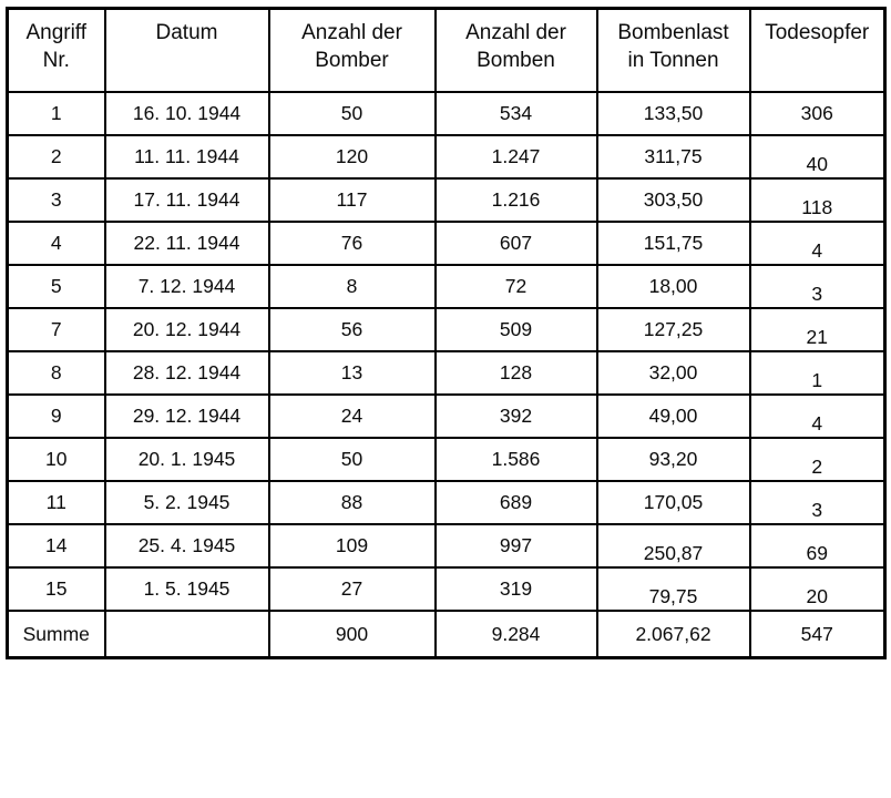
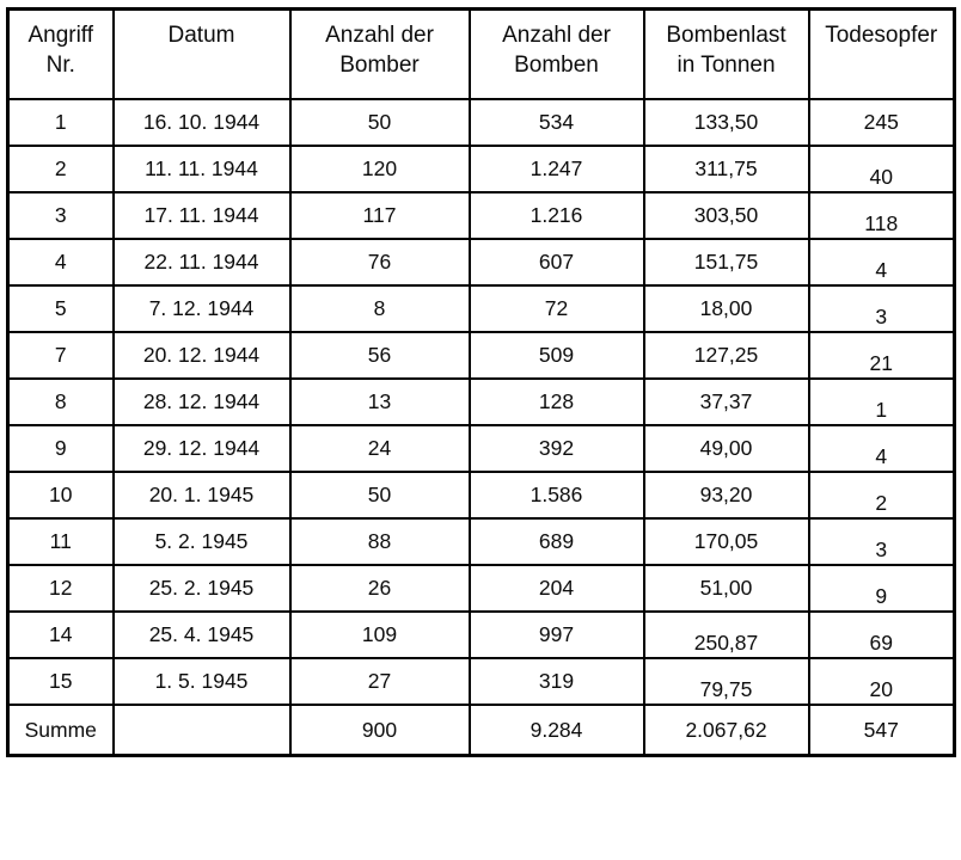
  Angriff Nr.	Datum	Anzahl der Bomber	Anzahl der Bomben	Bombenlast in Tonnen	Todesopfer
- 1	16. 10. 1944	50	534	133,50	306
+ 1	16. 10. 1944	50	534	133,50	245
  2	11. 11. 1944	120	1.247	311,75	40
  3	17. 11. 1944	117	1.216	303,50	118
  4	22. 11. 1944	76	607	151,75	4
  5	7. 12. 1944	8	72	18,00	3
  7	20. 12. 1944	56	509	127,25	21
- 8	28. 12. 1944	13	128	32,00	1
+ 8	28. 12. 1944	13	128	37,37	1
  9	29. 12. 1944	24	392	49,00	4
  10	20. 1. 1945	50	1.586	93,20	2
  11	5. 2. 1945	88	689	170,05	3
+ 12	25. 2. 1945	26	204	51,00	9
  14	25. 4. 1945	109	997	250,87	69
  15	1. 5. 1945	27	319	79,75	20
  Summe		900	9.284	2.067,62	547
